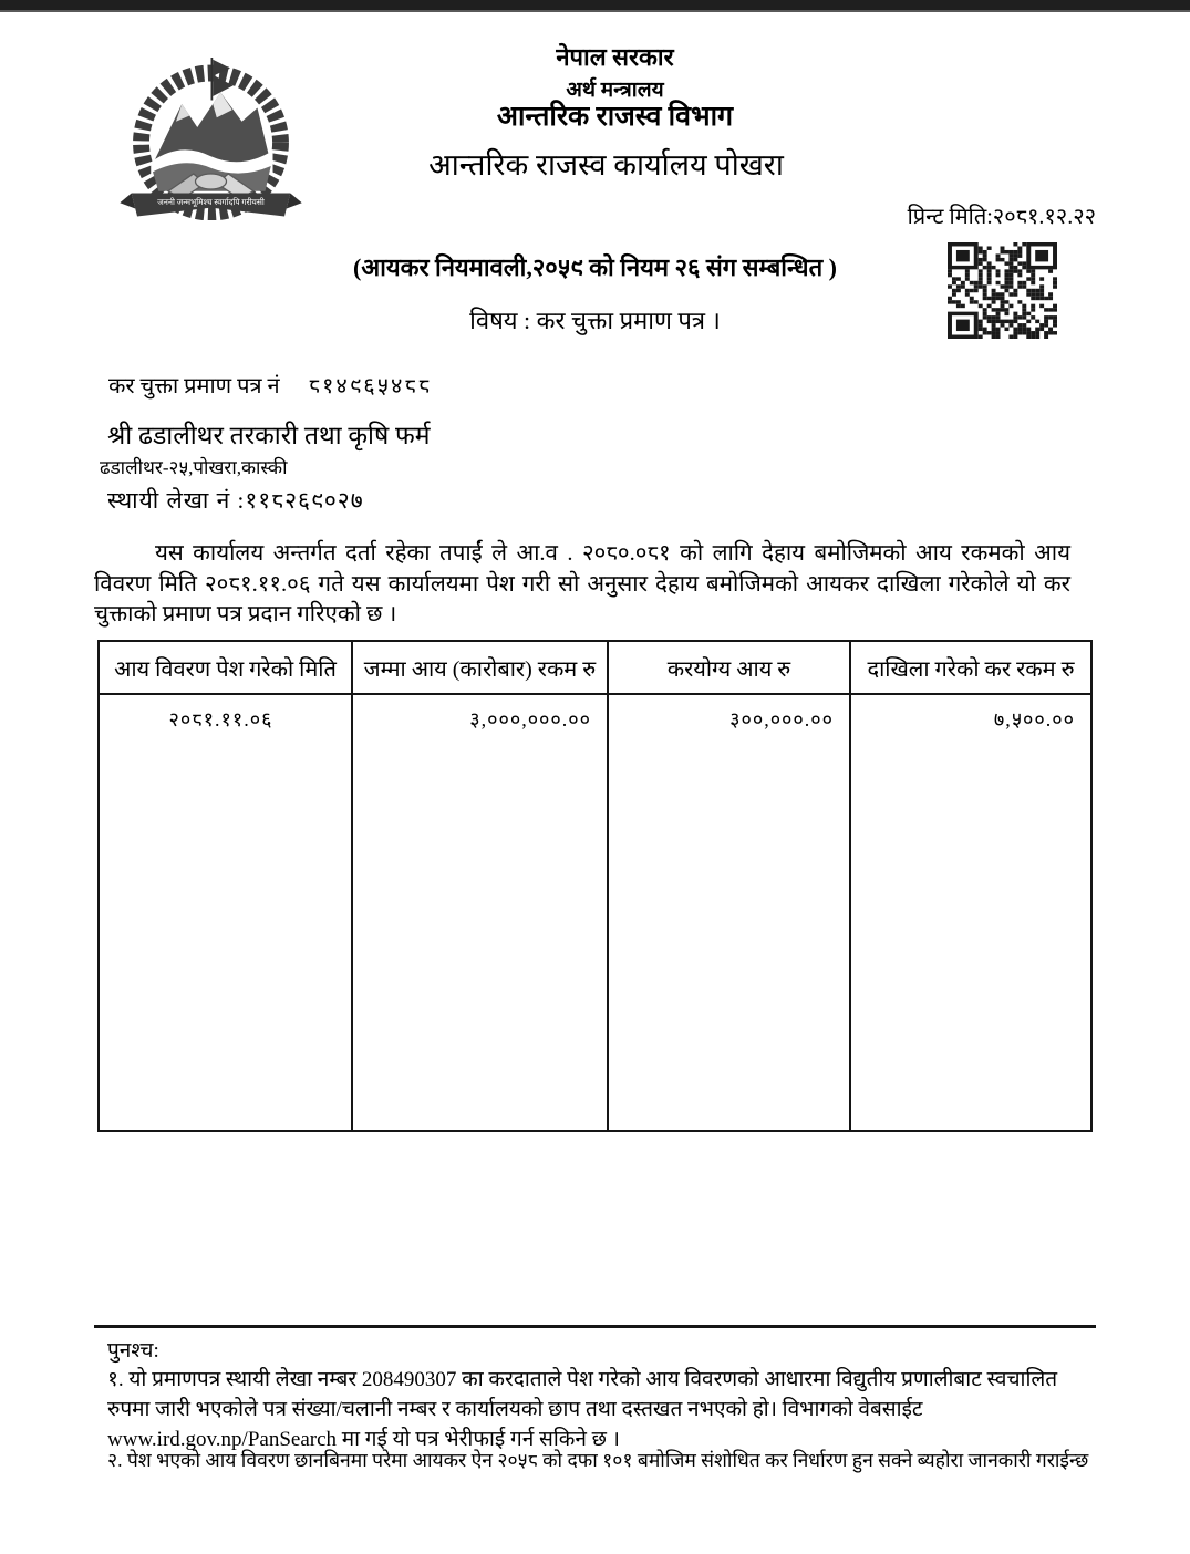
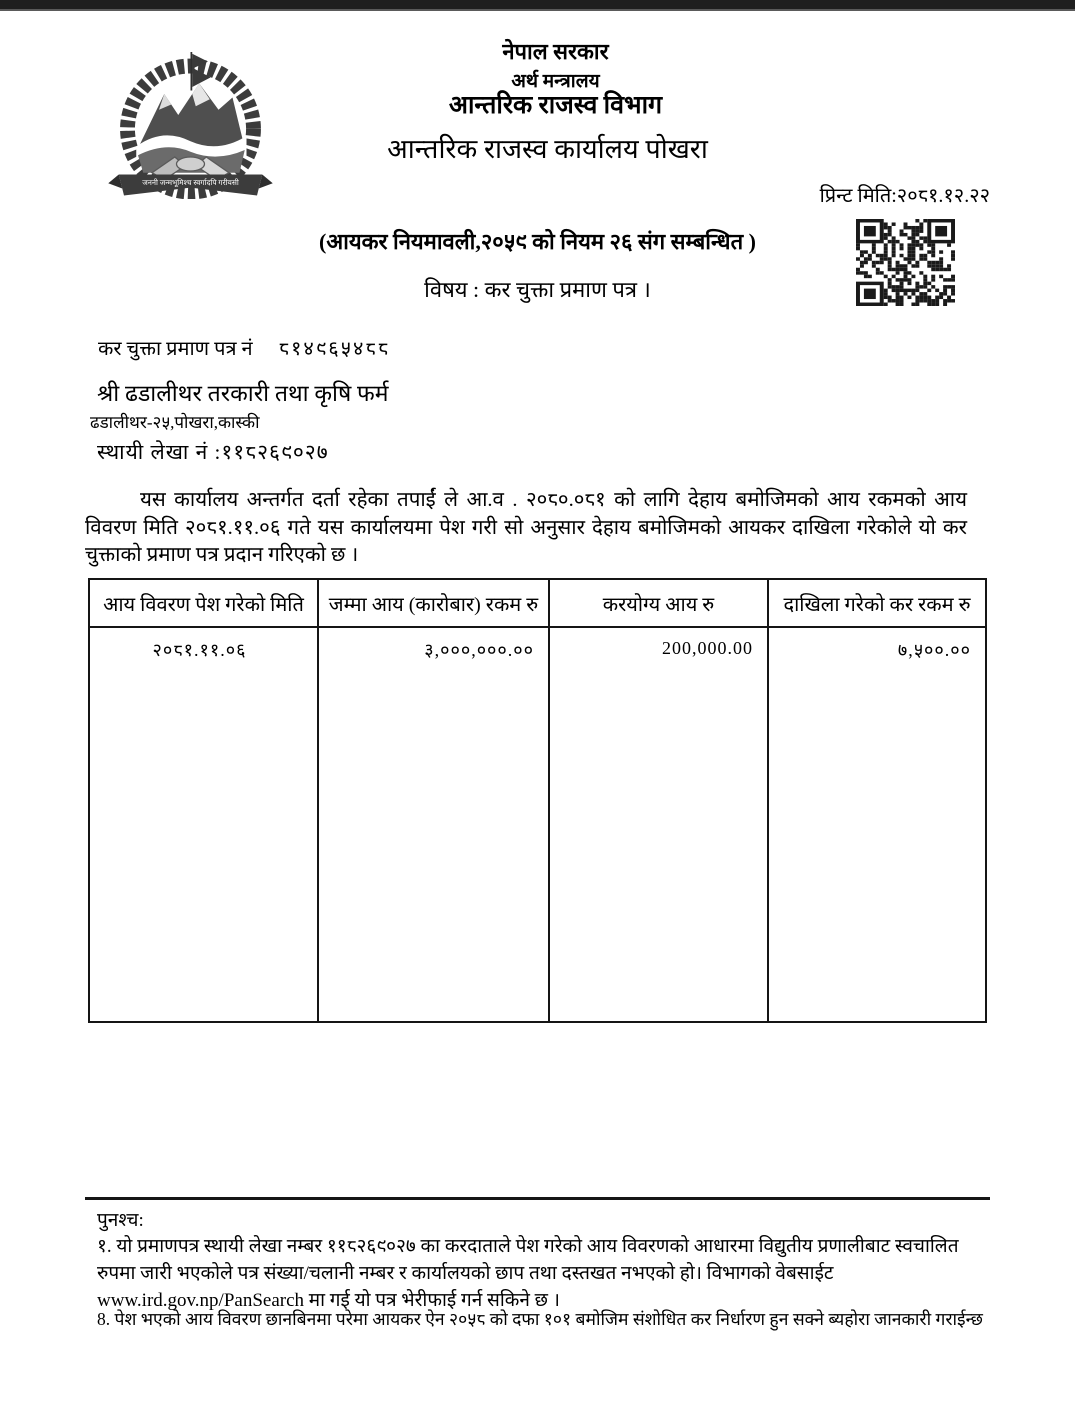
  जननी जन्मभूमिश्च स्वर्गादपि गरीयसी
  नेपाल सरकार
  अर्थ मन्त्रालय
  आन्तरिक राजस्व विभाग
  आन्तरिक राजस्व कार्यालय पोखरा
  प्रिन्ट मिति:२०८१.१२.२२
  (आयकर नियमावली,२०५९ को नियम २६ संग सम्बन्धित )
  विषय : कर चुक्ता प्रमाण पत्र ।
  कर चुक्ता प्रमाण पत्र नं ८१४९६५४८८
  श्री ढडालीथर तरकारी तथा कृषि फर्म
  ढडालीथर-२५,पोखरा,कास्की
  स्थायी लेखा नं :११८२६९०२७
  यस कार्यालय अन्तर्गत दर्ता रहेका तपाईं ले आ.व . २०८०.०८१ को लागि देहाय बमोजिमको आय रकमको आय विवरण मिति २०८१.११.०६ गते यस कार्यालयमा पेश गरी सो अनुसार देहाय बमोजिमको आयकर दाखिला गरेकोले यो कर चुक्ताको प्रमाण पत्र प्रदान गरिएको छ ।
  आय विवरण पेश गरेको मिति	जम्मा आय (कारोबार) रकम रु	करयोग्य आय रु	दाखिला गरेको कर रकम रु
- २०८१.११.०६	३,०००,०००.००	३००,०००.००	७,५००.००
+ २०८१.११.०६	३,०००,०००.००	200,000.00	७,५००.००
  पुनश्च:
- १. यो प्रमाणपत्र स्थायी लेखा नम्बर 208490307 का करदाताले पेश गरेको आय विवरणको आधारमा विद्युतीय प्रणालीबाट स्वचालित रुपमा जारी भएकोले पत्र संख्या/चलानी नम्बर र कार्यालयको छाप तथा दस्तखत नभएको हो। विभागको वेबसाईट www.ird.gov.np/PanSearch मा गई यो पत्र भेरीफाई गर्न सकिने छ ।
+ १. यो प्रमाणपत्र स्थायी लेखा नम्बर ११८२६९०२७ का करदाताले पेश गरेको आय विवरणको आधारमा विद्युतीय प्रणालीबाट स्वचालित रुपमा जारी भएकोले पत्र संख्या/चलानी नम्बर र कार्यालयको छाप तथा दस्तखत नभएको हो। विभागको वेबसाईट www.ird.gov.np/PanSearch मा गई यो पत्र भेरीफाई गर्न सकिने छ ।
- २. पेश भएको आय विवरण छानबिनमा परेमा आयकर ऐन २०५८ को दफा १०१ बमोजिम संशोधित कर निर्धारण हुन सक्ने ब्यहोरा जानकारी गराईन्छ
+ 8. पेश भएको आय विवरण छानबिनमा परेमा आयकर ऐन २०५८ को दफा १०१ बमोजिम संशोधित कर निर्धारण हुन सक्ने ब्यहोरा जानकारी गराईन्छ
